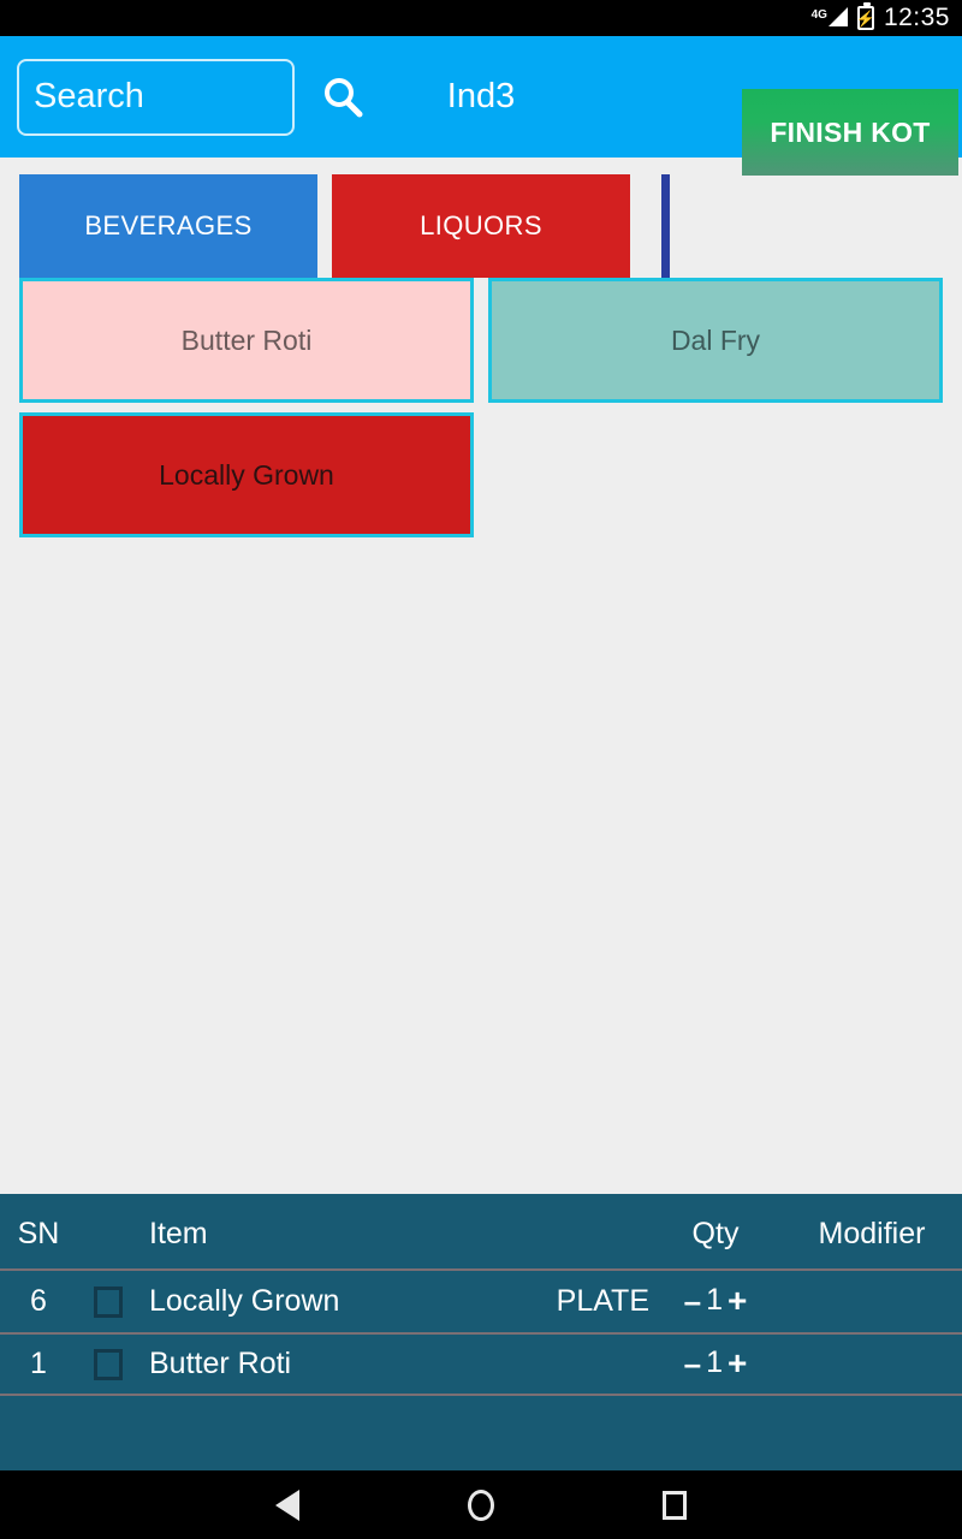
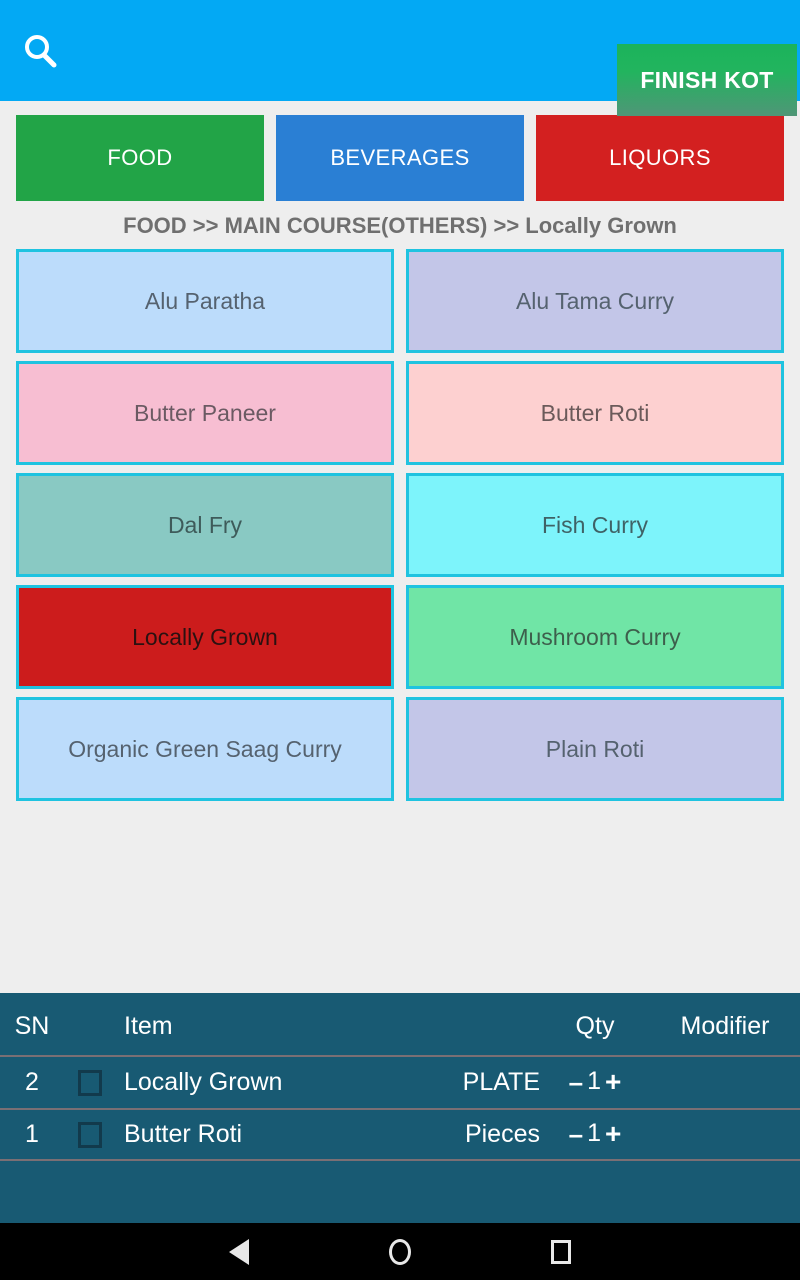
- 4G
- ⚡
- 12:35
- Search
- Ind3
  FINISH KOT
+ FOOD
  BEVERAGES
  LIQUORS
+ FOOD >> MAIN COURSE(OTHERS) >> Locally Grown
+ Alu Paratha
+ Alu Tama Curry
+ Butter Paneer
  Butter Roti
  Dal Fry
+ Fish Curry
  Locally Grown
+ Mushroom Curry
+ Organic Green Saag Curry
+ Plain Roti
  SN
  Item
  Qty
  Modifier
- 6
+ 2
  Locally Grown
  PLATE
  –
  1
  +
  1
  Butter Roti
+ Pieces
  –
  1
  +
